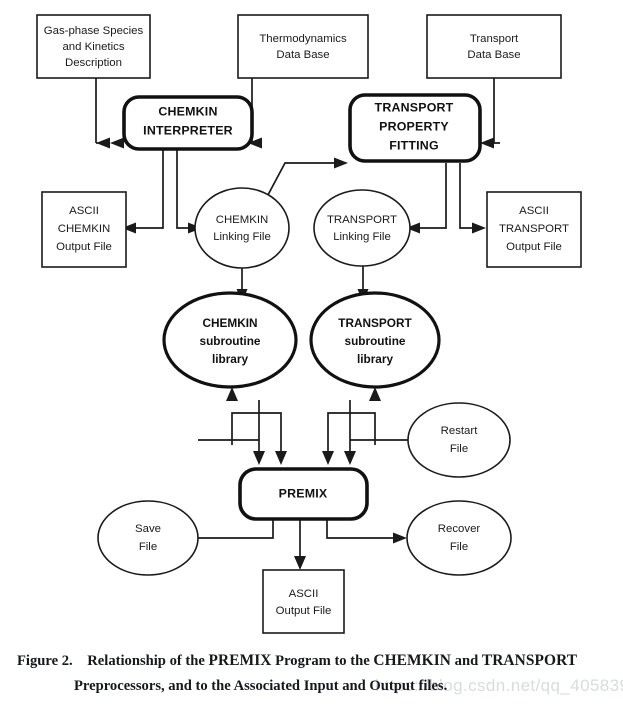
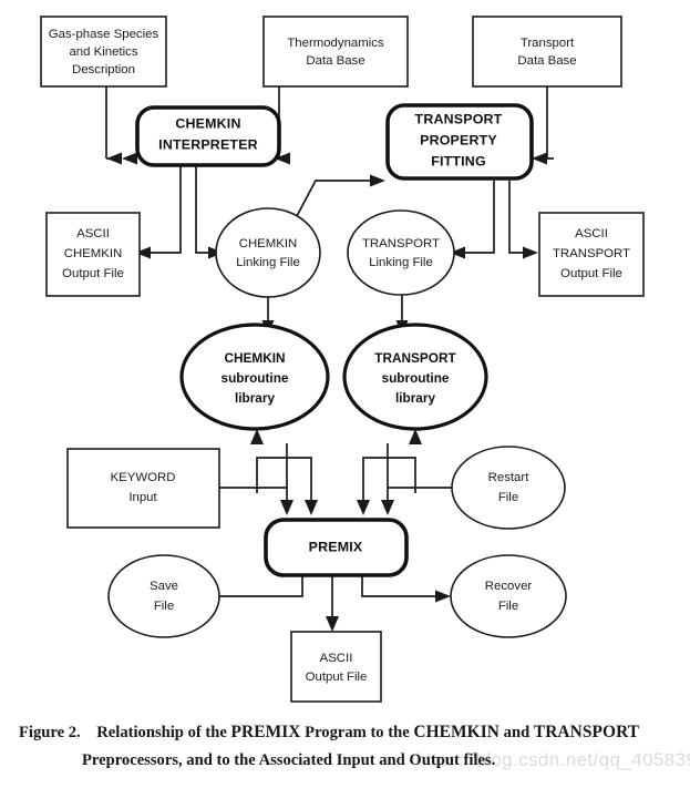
  Gas-phase Species
  and Kinetics
  Description
  Thermodynamics
  Data Base
  Transport
  Data Base
  CHEMKIN
  INTERPRETER
  TRANSPORT
  PROPERTY
  FITTING
  ASCII
  CHEMKIN
  Output File
  CHEMKIN
  Linking File
  TRANSPORT
  Linking File
  ASCII
  TRANSPORT
  Output File
  CHEMKIN
  subroutine
  library
  TRANSPORT
  subroutine
  library
+ KEYWORD
+ Input
  Restart
  File
  PREMIX
  Save
  File
  Recover
  File
  ASCII
  Output File
  https://blog.csdn.net/qq_40583
  Figure 2. Relationship of the PREMIX Program to the CHEMKIN and TRANSPORT
  Preprocessors, and to the Associated Input and Output files.
